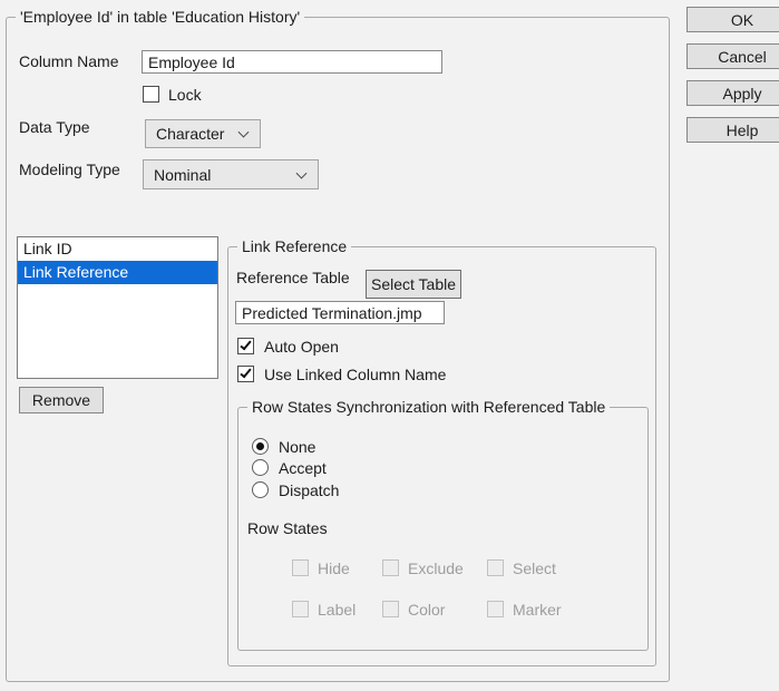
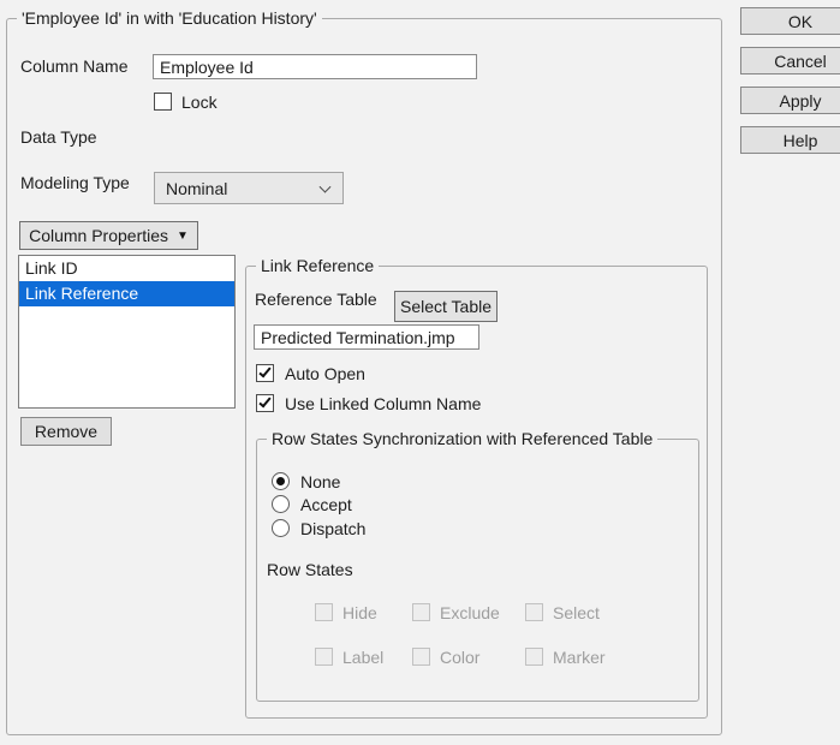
- 'Employee Id' in table 'Education History'
+ 'Employee Id' in with 'Education History'
  Column Name
  Employee Id
  Lock
  Data Type
- Character
  Modeling Type
  Nominal
+ Column Properties
+ ▼
  Link ID
  Link Reference
  Remove
  Link Reference
  Reference Table
  Select Table
  Predicted Termination.jmp
  Auto Open
  Use Linked Column Name
  Row States Synchronization with Referenced Table
  None
  Accept
  Dispatch
  Row States
  Hide
  Exclude
  Select
  Label
  Color
  Marker
  OK
  Cancel
  Apply
  Help
